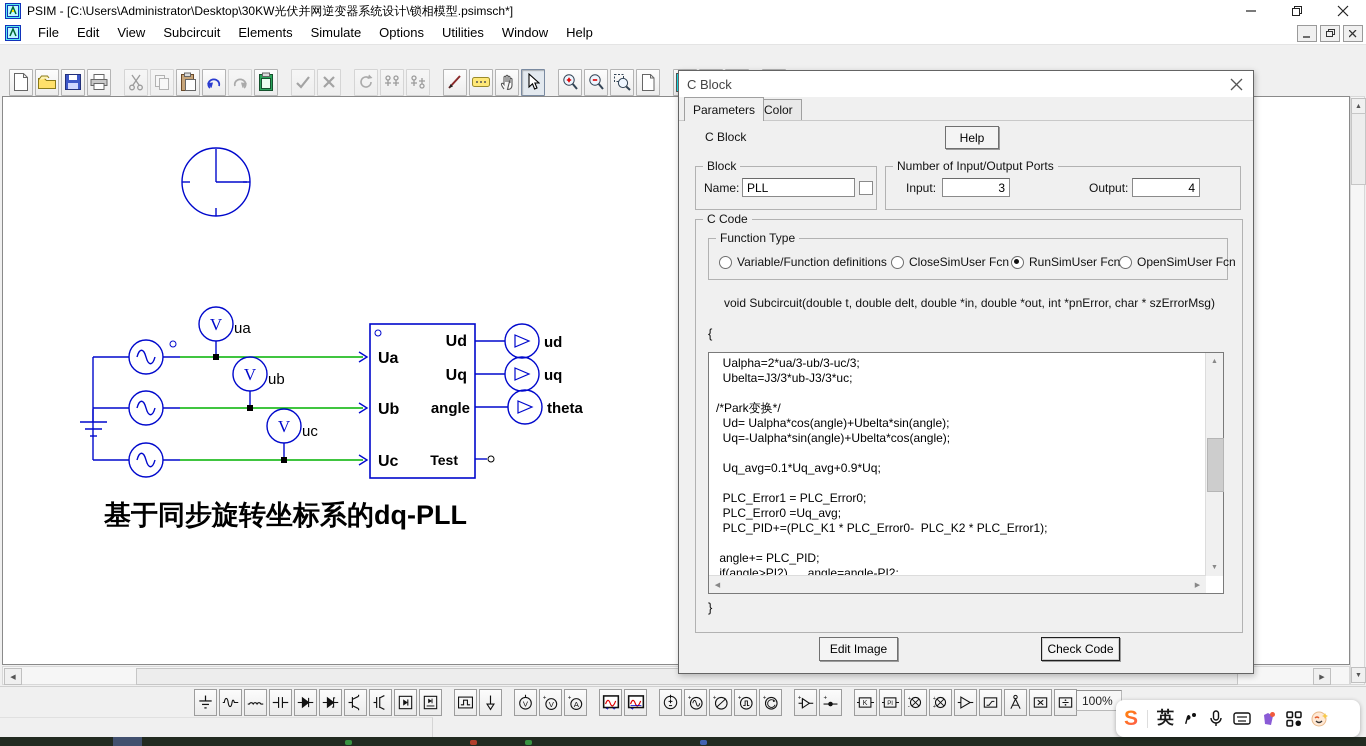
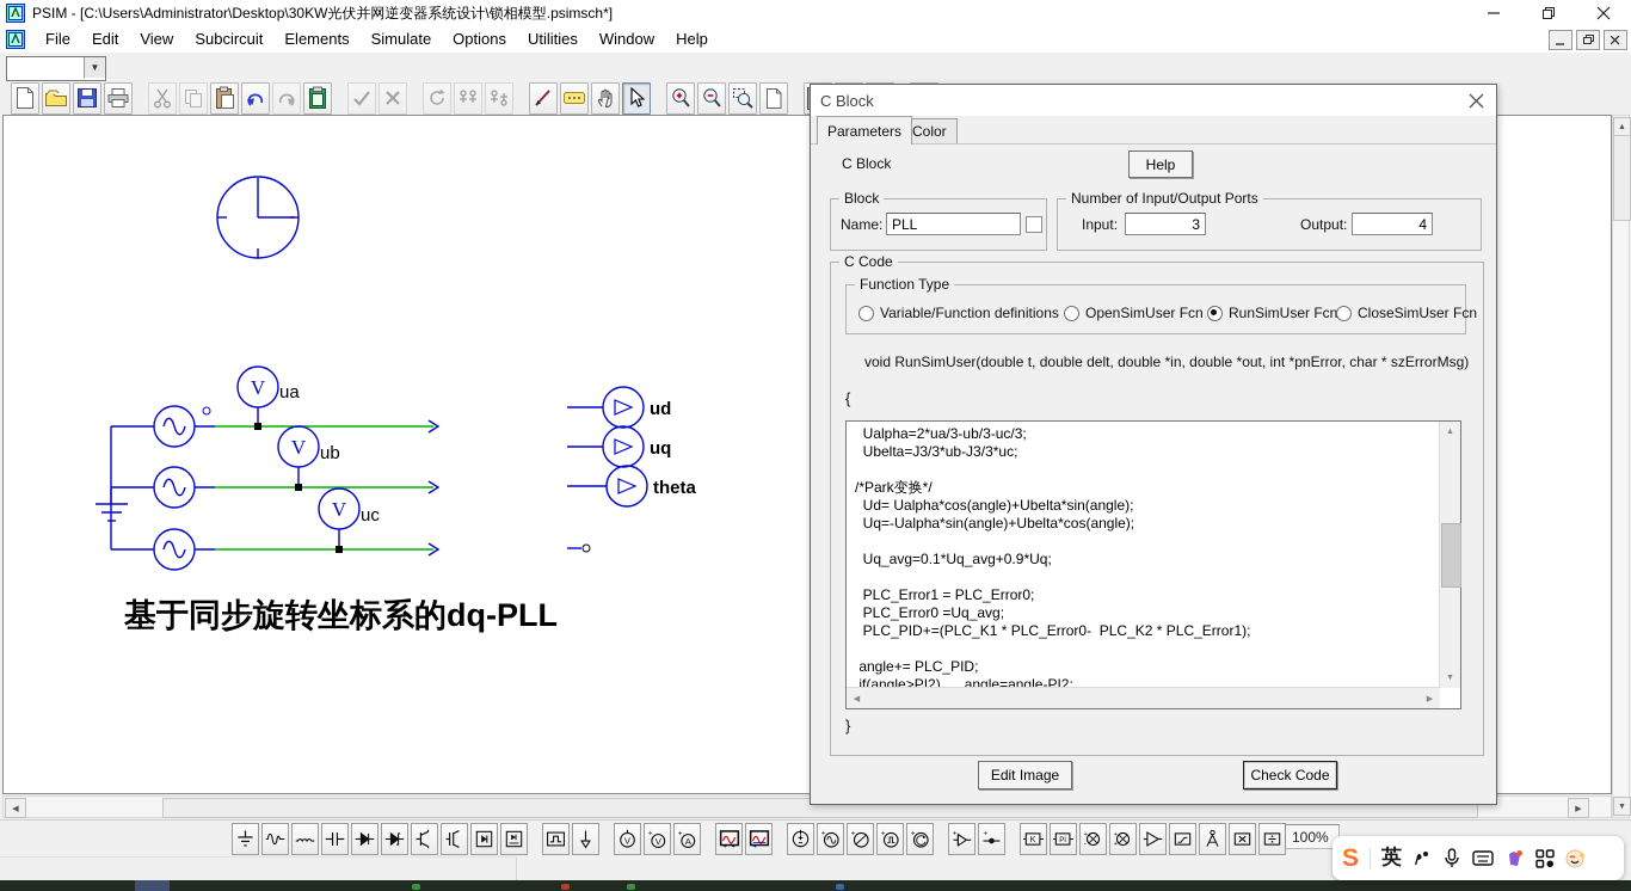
  PSIM - [C:\Users\Administrator\Desktop\30KW光伏并网逆变器系统设计\锁相模型.psimsch*]
  File Edit View Subcircuit Elements Simulate Options Utilities Window Help
+ ▼
  V
  ua
  V
  ub
  V
  uc
- Ua
- Ub
- Uc
- Ud
- Uq
- angle
- Test
  ud
  uq
  theta
  基于同步旋转坐标系的dq-PLL
  V
  V
  A
  100%
  S
  英
  C Block
  Parameters
  Color
  C Block
  Help
  Block
  Name:
  PLL
  Number of Input/Output Ports
  Input:
  3
  Output:
  4
  C Code
  Function Type
  Variable/Function definitions
- CloseSimUser Fcn
+ OpenSimUser Fcn
  RunSimUser Fcn
- OpenSimUser Fcn
+ CloseSimUser Fcn
- void Subcircuit(double t, double delt, double *in, double *out, int *pnError, char * szErrorMsg)
+ void RunSimUser(double t, double delt, double *in, double *out, int *pnError, char * szErrorMsg)
  {
  Ualpha=2*ua/3-ub/3-uc/3;
  Ubelta=J3/3*ub-J3/3*uc;
  /*Park变换*/
  Ud= Ualpha*cos(angle)+Ubelta*sin(angle);
  Uq=-Ualpha*sin(angle)+Ubelta*cos(angle);
  Uq_avg=0.1*Uq_avg+0.9*Uq;
  PLC_Error1 = PLC_Error0;
  PLC_Error0 =Uq_avg;
  PLC_PID+=(PLC_K1 * PLC_Error0- PLC_K2 * PLC_Error1);
  angle+= PLC_PID;
  if(angle>PI2) angle=angle-PI2;
  }
  Edit Image
  Check Code
